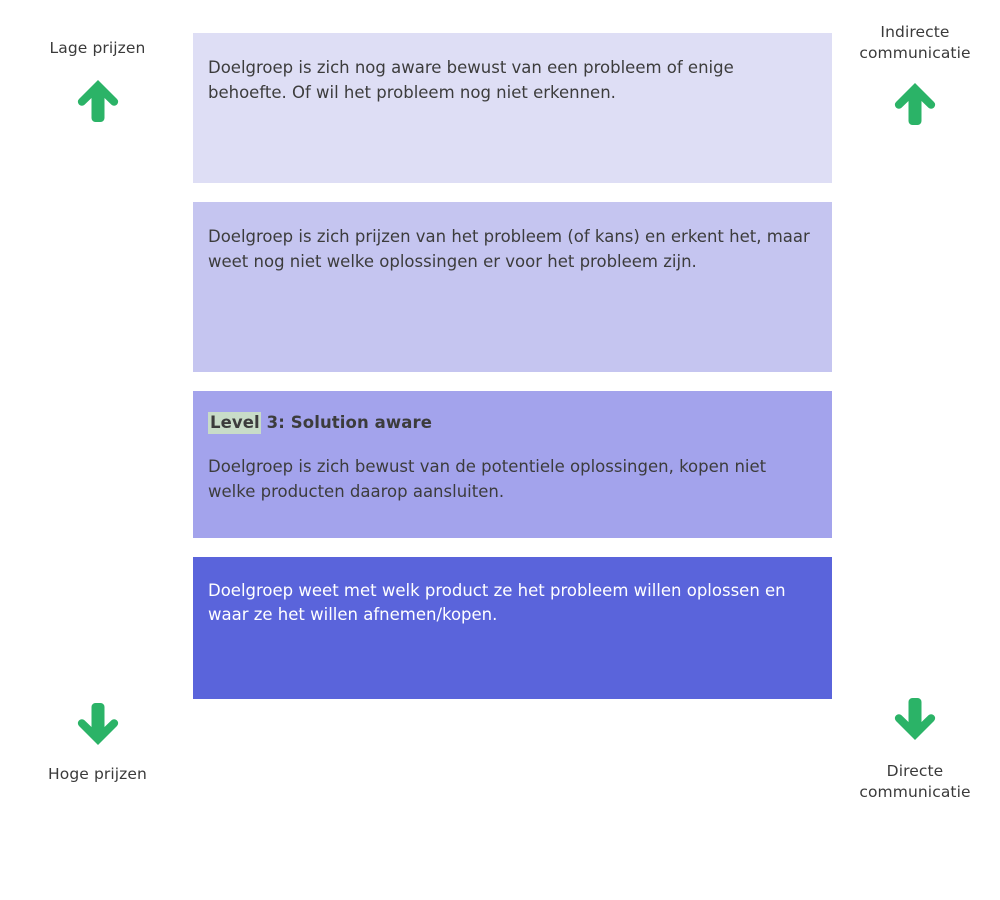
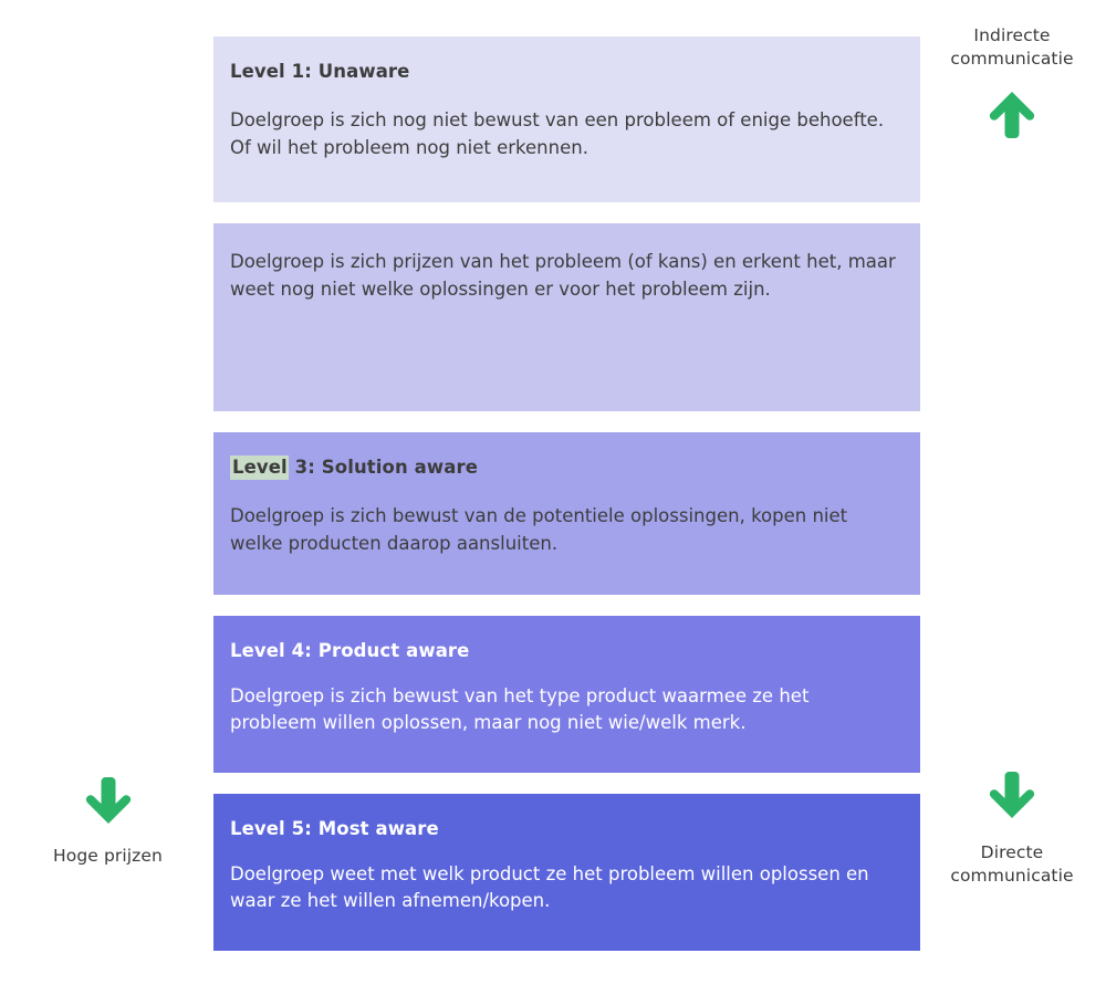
- Lage prijzen
  Hoge prijzen
  Indirecte
  communicatie
  Directe
  communicatie
+ Level 1: Unaware
- Doelgroep is zich nog aware bewust van een probleem of enige behoefte. Of wil het probleem nog niet erkennen.
+ Doelgroep is zich nog niet bewust van een probleem of enige behoefte. Of wil het probleem nog niet erkennen.
  Doelgroep is zich prijzen van het probleem (of kans) en erkent het, maar weet nog niet welke oplossingen er voor het probleem zijn.
  Level 3: Solution aware
  Doelgroep is zich bewust van de potentiele oplossingen, kopen niet welke producten daarop aansluiten.
+ Level 4: Product aware
+ Doelgroep is zich bewust van het type product waarmee ze het probleem willen oplossen, maar nog niet wie/welk merk.
+ Level 5: Most aware
  Doelgroep weet met welk product ze het probleem willen oplossen en waar ze het willen afnemen/kopen.
